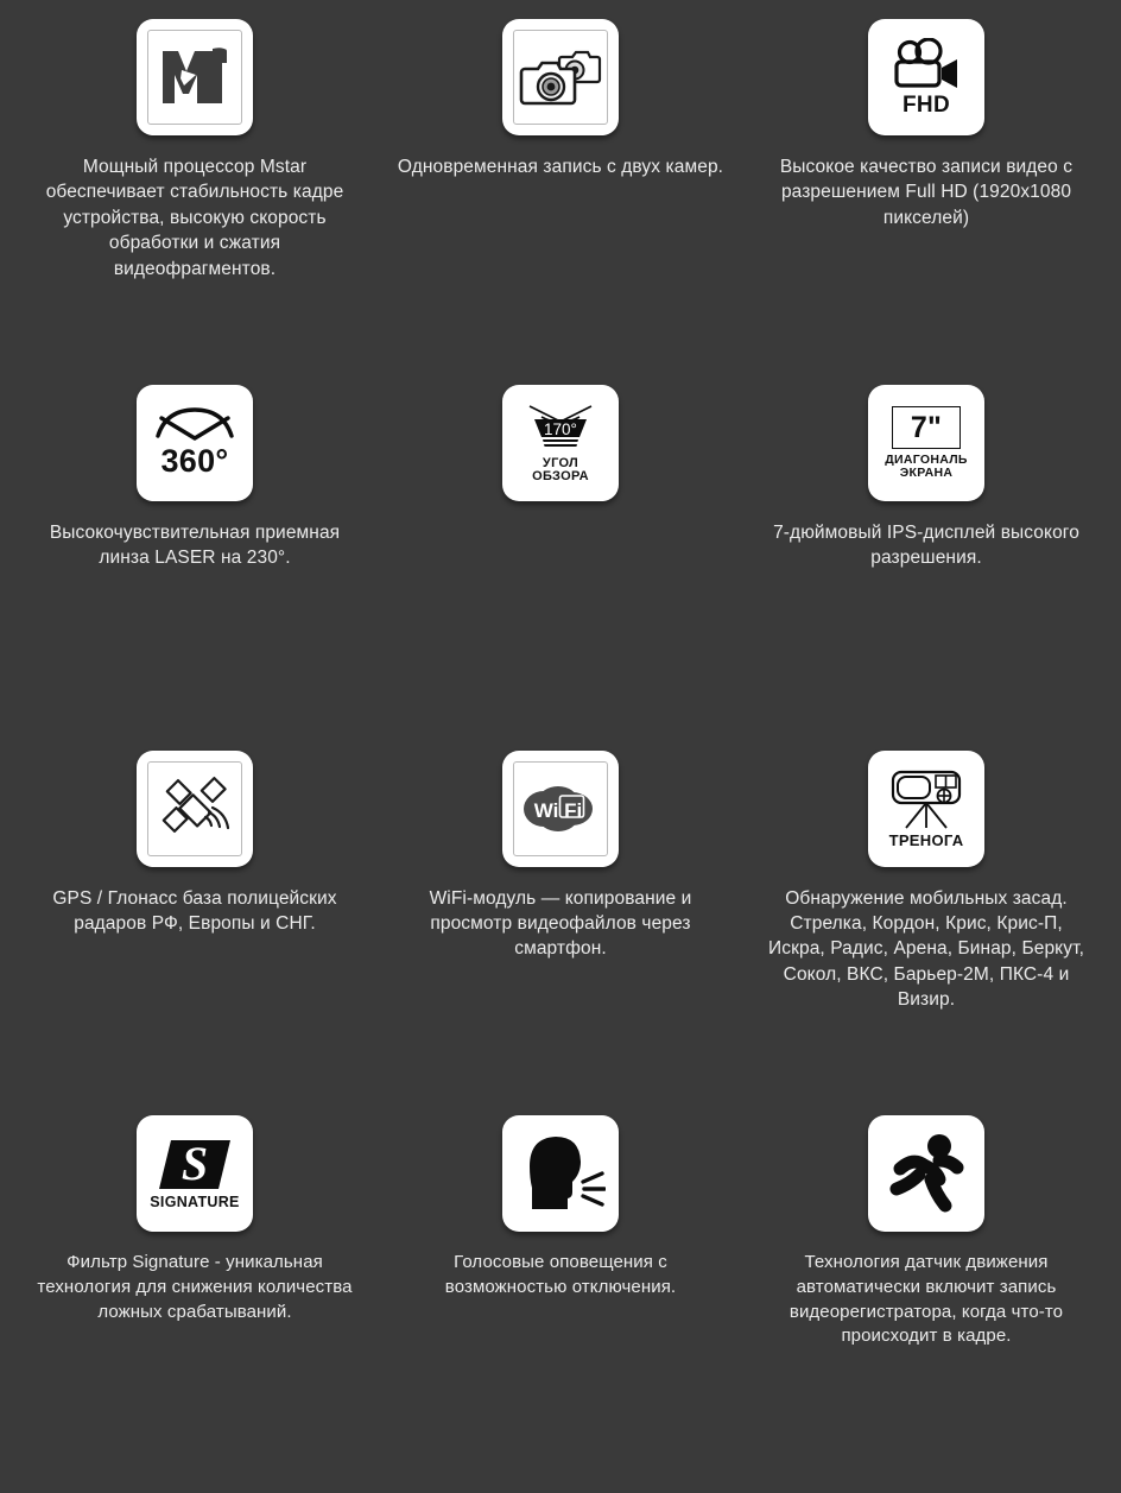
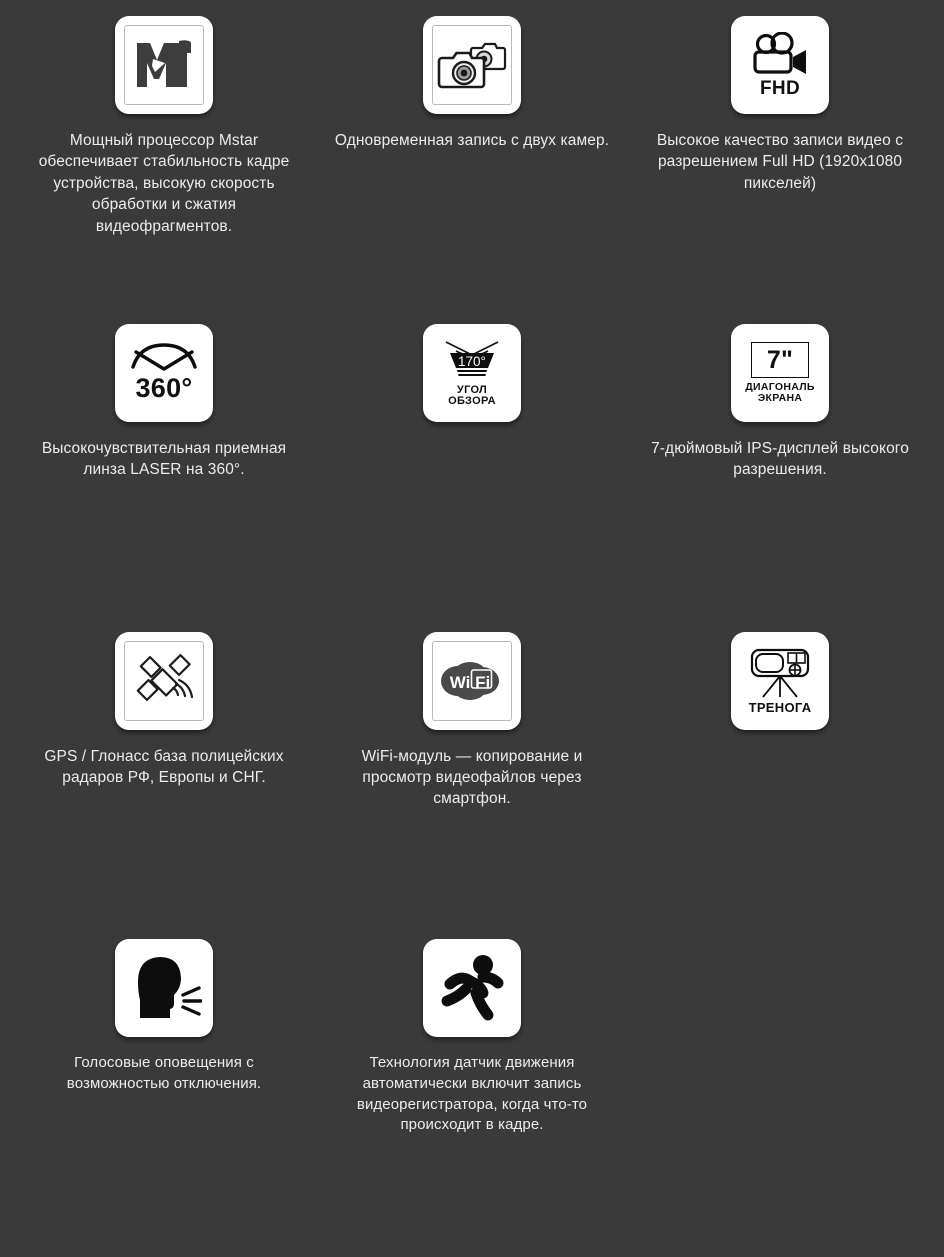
  Мощный процессор Mstar обеспечивает стабильность кадре устройства, высокую скорость обработки и сжатия видеофрагментов.
  Одновременная запись с двух камер.
  FHD
  Высокое качество записи видео с разрешением Full HD (1920x1080 пикселей)
  360°
- Высокочувствительная приемная линза LASER на 230°.
+ Высокочувствительная приемная линза LASER на 360°.
  170°
  УГОЛ
  ОБЗОРА
  7"
  ДИАГОНАЛЬ
  ЭКРАНА
  7-дюймовый IPS-дисплей высокого разрешения.
  GPS / Глонасс база полицейских радаров РФ, Европы и СНГ.
  Wi Fi
  WiFi-модуль — копирование и просмотр видеофайлов через смартфон.
  ТРЕНОГА
- Обнаружение мобильных засад. Стрелка, Кордон, Крис, Крис-П, Искра, Радис, Арена, Бинар, Беркут, Сокол, ВКС, Барьер-2М, ПКС-4 и Визир.
- S
- SIGNATURE
- Фильтр Signature - уникальная технология для снижения количества ложных срабатываний.
  Голосовые оповещения с возможностью отключения.
  Технология датчик движения автоматически включит запись видеорегистратора, когда что-то происходит в кадре.
